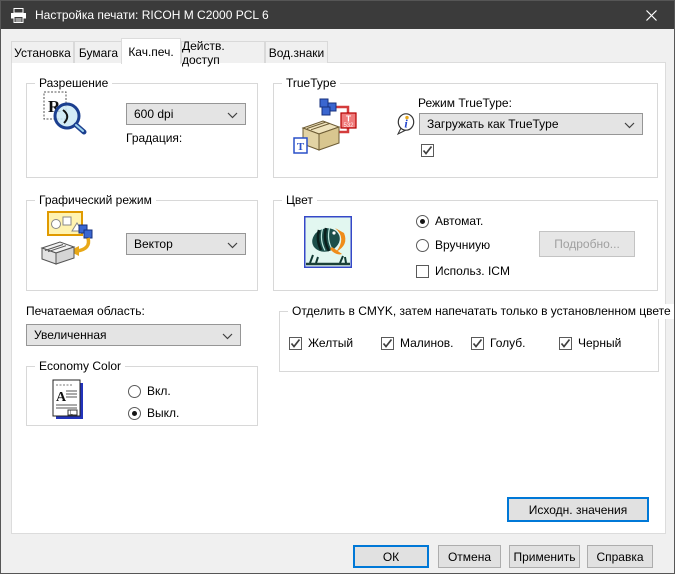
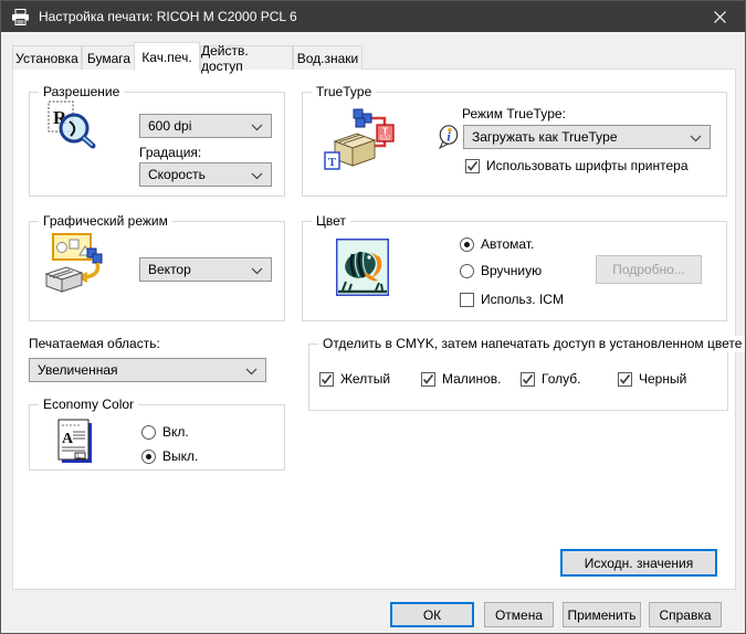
  Настройка печати: RICOH M C2000 PCL 6
  Установка
  Бумага
  Кач.печ.
  Действ. доступ
  Вод.знаки
  Разрешение
  R
  600 dpi
  Градация:
+ Скорость
  TrueType
  T
  T
  Режим TrueType:
  i
  Загружать как TrueType
+ Использовать шрифты принтера
  Графический режим
  Вектор
  Цвет
  Автомат.
  Вручниую
  Подробно...
  Использ. ICM
  Печатаемая область:
  Увеличенная
- Отделить в CMYK, затем напечатать только в установленном цвете
+ Отделить в CMYK, затем напечатать доступ в установленном цвете
  Желтый
  Малинов.
  Голуб.
  Черный
  Economy Color
  A
  Вкл.
  Выкл.
  Исходн. значения
  ОК
  Отмена
  Применить
  Справка
